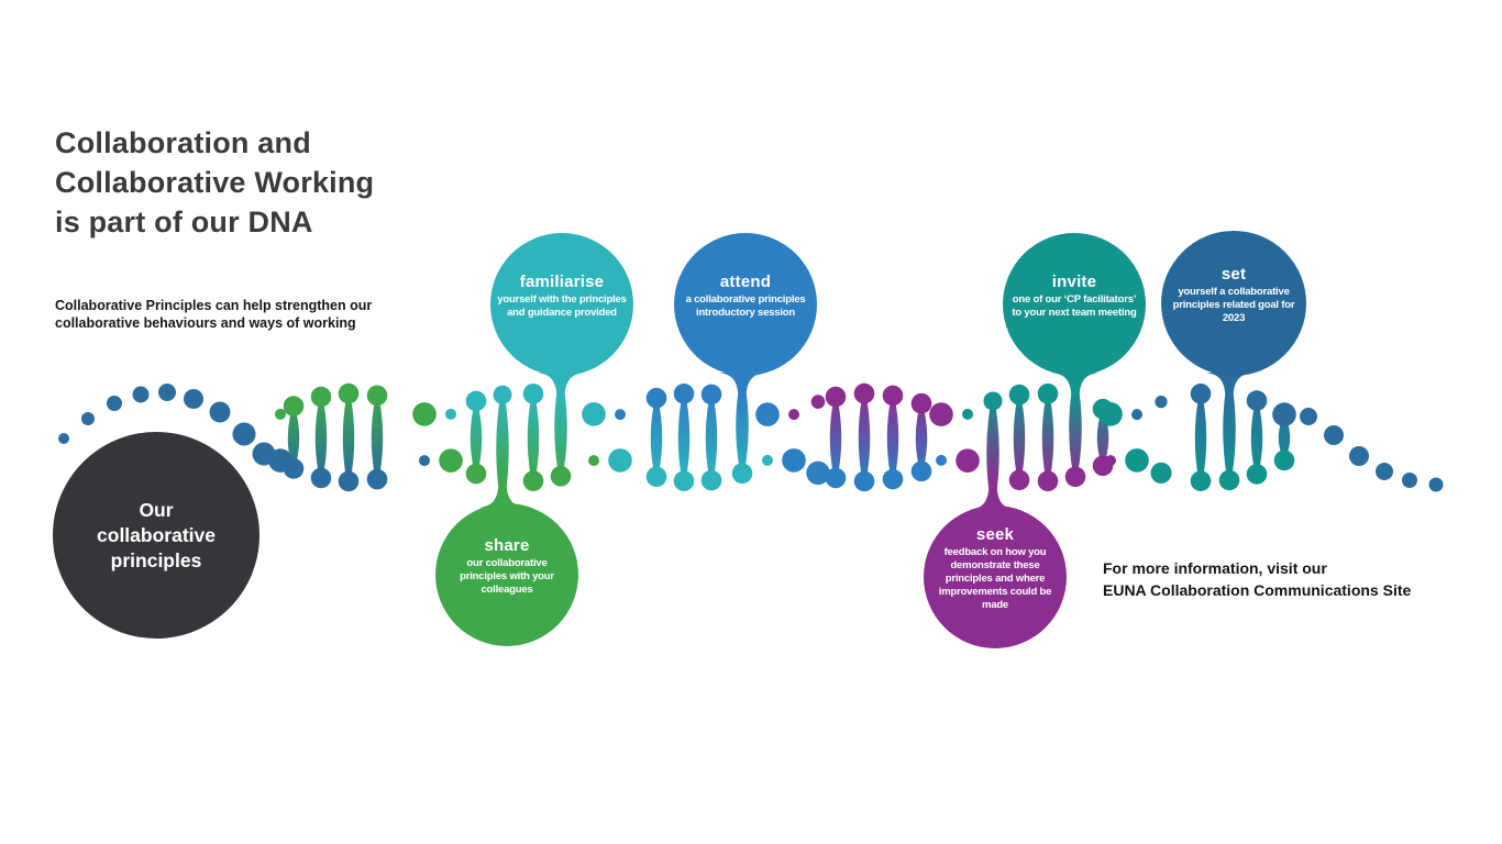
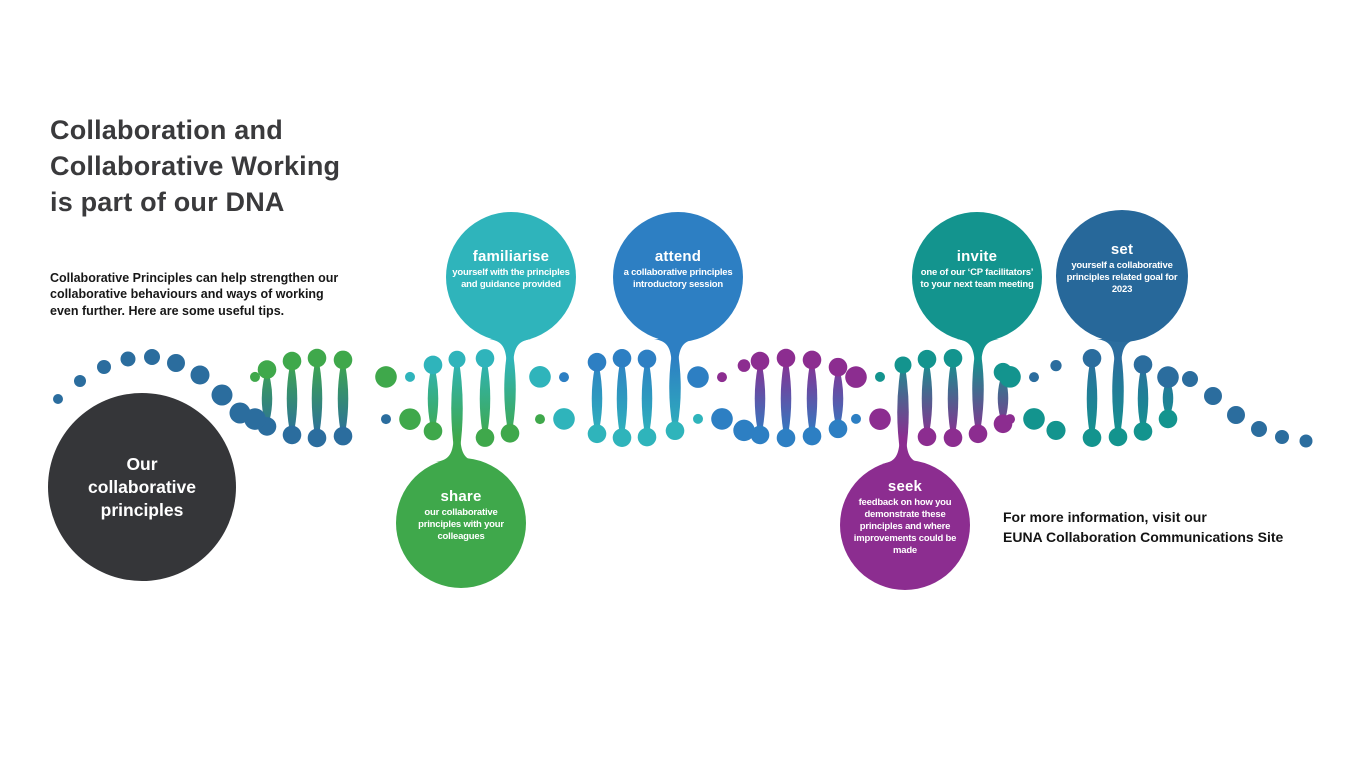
  Collaboration and
  Collaborative Working
  is part of our DNA
  Collaborative Principles can help strengthen our
  collaborative behaviours and ways of working
+ even further. Here are some useful tips.
  Our collaborative principles
  familiarise
  yourself with the principles and guidance provided
  attend
  a collaborative principles introductory session
  invite
  one of our ‘CP facilitators’ to your next team meeting
  set
  yourself a collaborative principles related goal for 2023
  share
  our collaborative principles with your colleagues
  seek
  feedback on how you demonstrate these principles and where improvements could be made
  For more information, visit our
  EUNA Collaboration Communications Site
